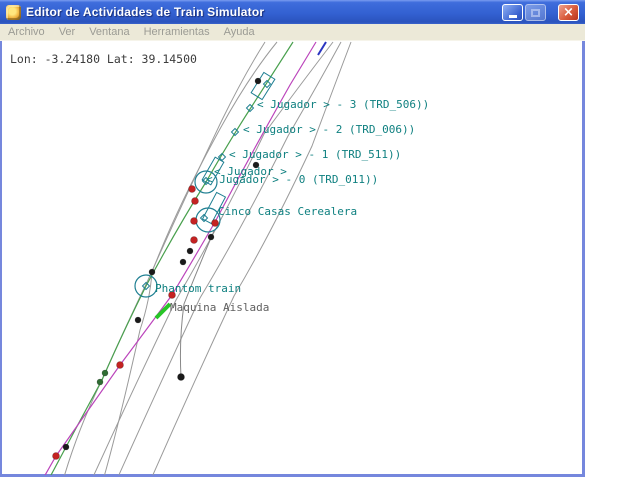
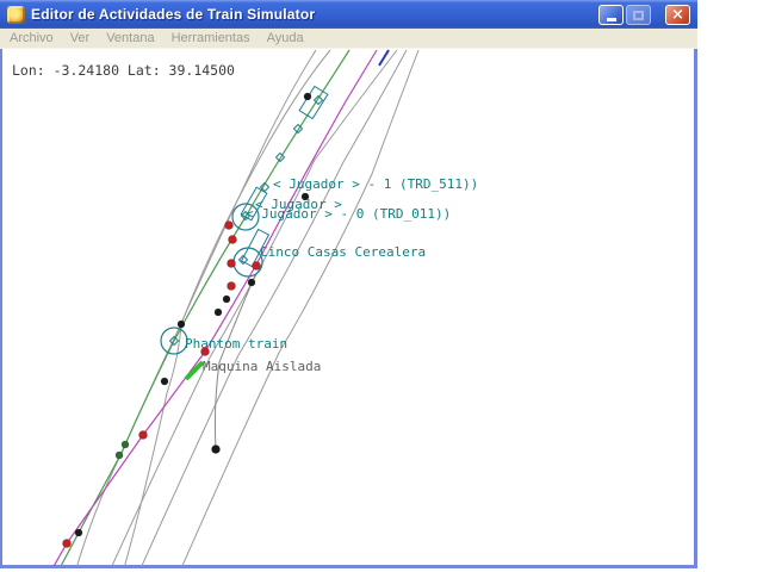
  Editor de Actividades de Train Simulator
  ×
  Archivo
  Ver
  Ventana
  Herramientas
  Ayuda
  Lon: -3.24180 Lat: 39.14500
- < Jugador > - 3 (TRD_506))
- < Jugador > - 2 (TRD_006))
  < Jugador > - 1 (TRD_511))
  < Jugador >
  < Jugador > - 0 (TRD_011))
  Cinco Casas Cerealera
  Phantom train
  Maquina Aislada
